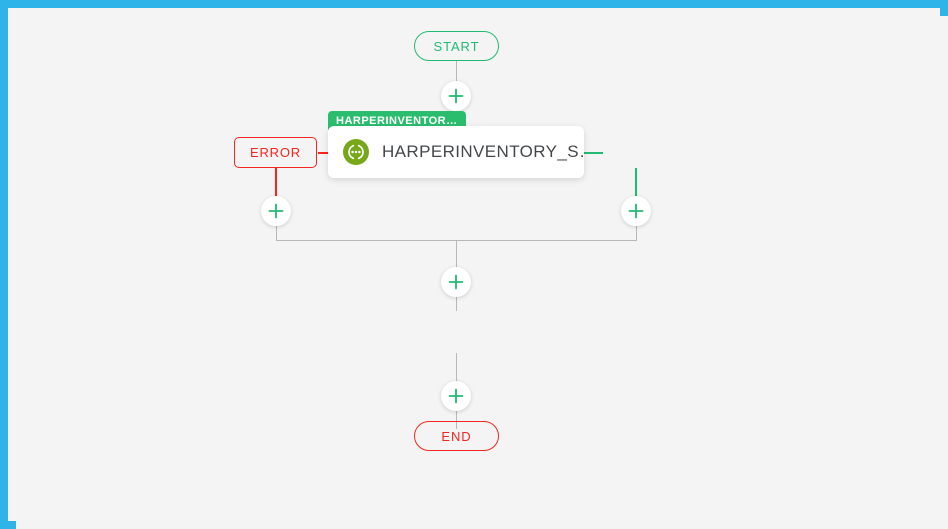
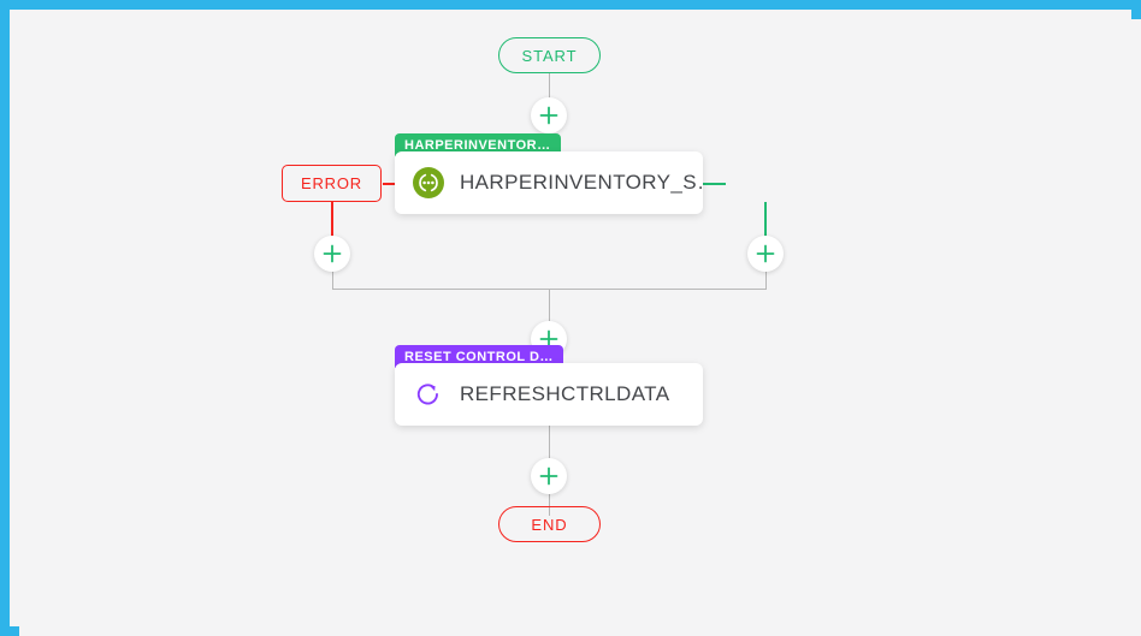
  START
  HARPERINVENTOR…
  HARPERINVENTORY_S
  ERROR
+ RESET CONTROL D…
+ REFRESHCTRLDATA
  END
